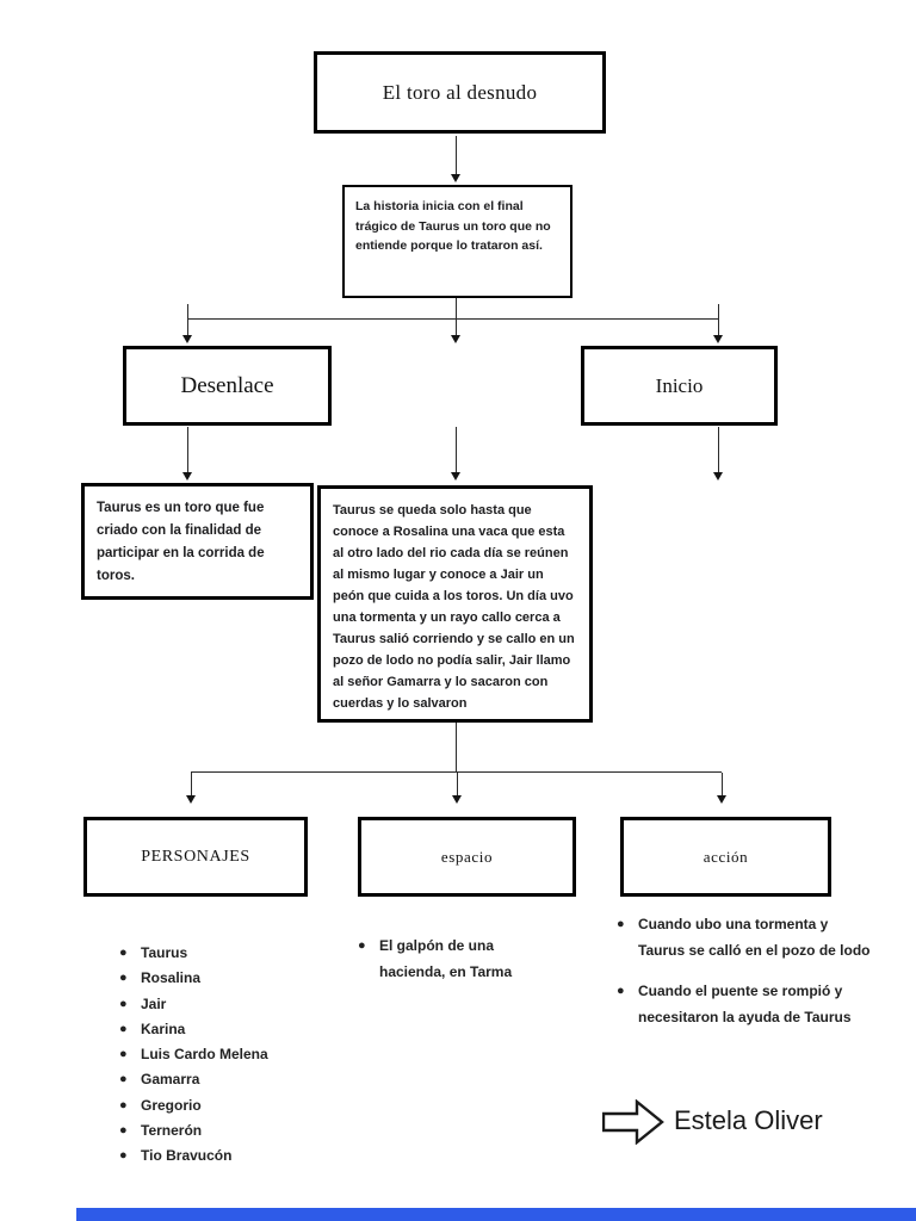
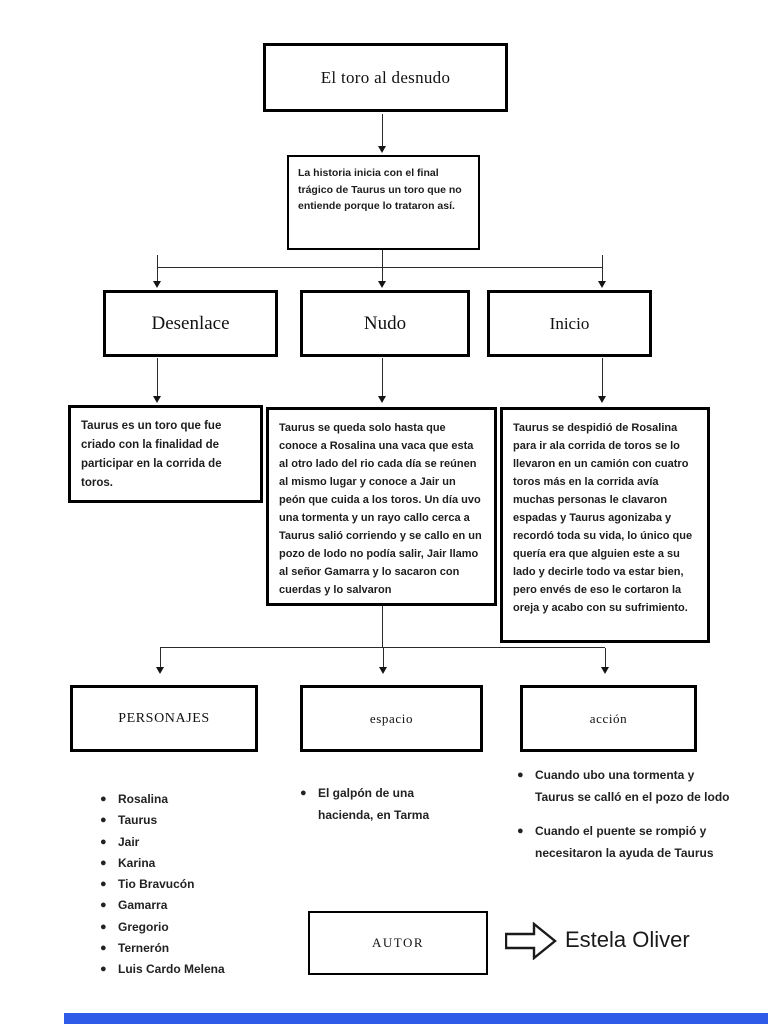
  El toro al desnudo
  La historia inicia con el final trágico de Taurus un toro que no entiende porque lo trataron así.
  Desenlace
+ Nudo
  Inicio
  Taurus es un toro que fue criado con la finalidad de participar en la corrida de toros.
  Taurus se queda solo hasta que conoce a Rosalina una vaca que esta al otro lado del rio cada día se reúnen al mismo lugar y conoce a Jair un peón que cuida a los toros. Un día uvo una tormenta y un rayo callo cerca a Taurus salió corriendo y se callo en un pozo de lodo no podía salir, Jair llamo al señor Gamarra y lo sacaron con cuerdas y lo salvaron
+ Taurus se despidió de Rosalina para ir ala corrida de toros se lo llevaron en un camión con cuatro toros más en la corrida avía muchas personas le clavaron espadas y Taurus agonizaba y recordó toda su vida, lo único que quería era que alguien este a su lado y decirle todo va estar bien, pero envés de eso le cortaron la oreja y acabo con su sufrimiento.
  PERSONAJES
  espacio
  acción
  ●
- Taurus
+ Rosalina
  ●
- Rosalina
+ Taurus
  ●
  Jair
  ●
  Karina
  ●
- Luis Cardo Melena
+ Tio Bravucón
  ●
  Gamarra
  ●
  Gregorio
  ●
  Ternerón
  ●
- Tio Bravucón
+ Luis Cardo Melena
  ●
  El galpón de una hacienda, en Tarma
  ●
  Cuando ubo una tormenta y Taurus se calló en el pozo de lodo
  ●
  Cuando el puente se rompió y necesitaron la ayuda de Taurus
+ AUTOR
  Estela Oliver
